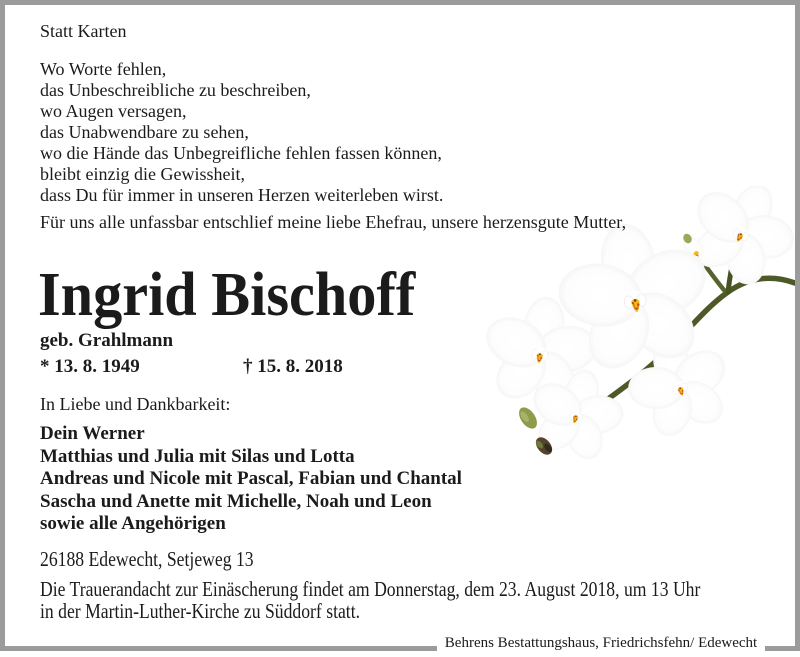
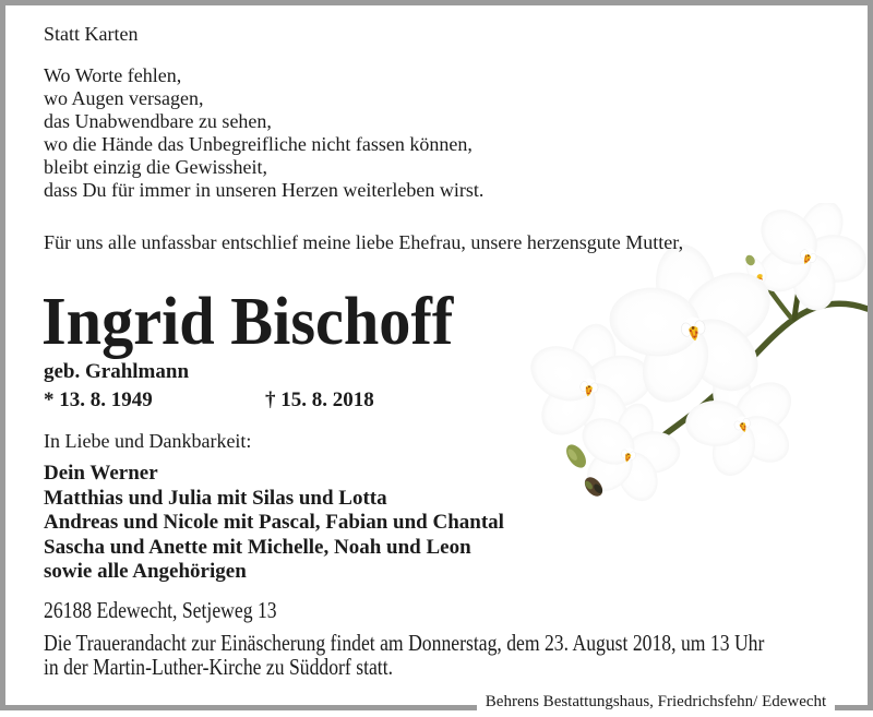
  Statt Karten
  Wo Worte fehlen,
- das Unbeschreibliche zu beschreiben,
  wo Augen versagen,
  das Unabwendbare zu sehen,
- wo die Hände das Unbegreifliche fehlen fassen können,
+ wo die Hände das Unbegreifliche nicht fassen können,
  bleibt einzig die Gewissheit,
  dass Du für immer in unseren Herzen weiterleben wirst.
  Für uns alle unfassbar entschlief meine liebe Ehefrau, unsere herzensgute Mutter,
  Ingrid Bischoff
  geb. Grahlmann
  * 13. 8. 1949
  † 15. 8. 2018
  In Liebe und Dankbarkeit:
  Dein Werner
  Matthias und Julia mit Silas und Lotta
  Andreas und Nicole mit Pascal, Fabian und Chantal
  Sascha und Anette mit Michelle, Noah und Leon
  sowie alle Angehörigen
  26188 Edewecht, Setjeweg 13
  Die Trauerandacht zur Einäscherung findet am Donnerstag, dem 23. August 2018, um 13 Uhr
  in der Martin-Luther-Kirche zu Süddorf statt.
  Behrens Bestattungshaus, Friedrichsfehn/ Edewecht
